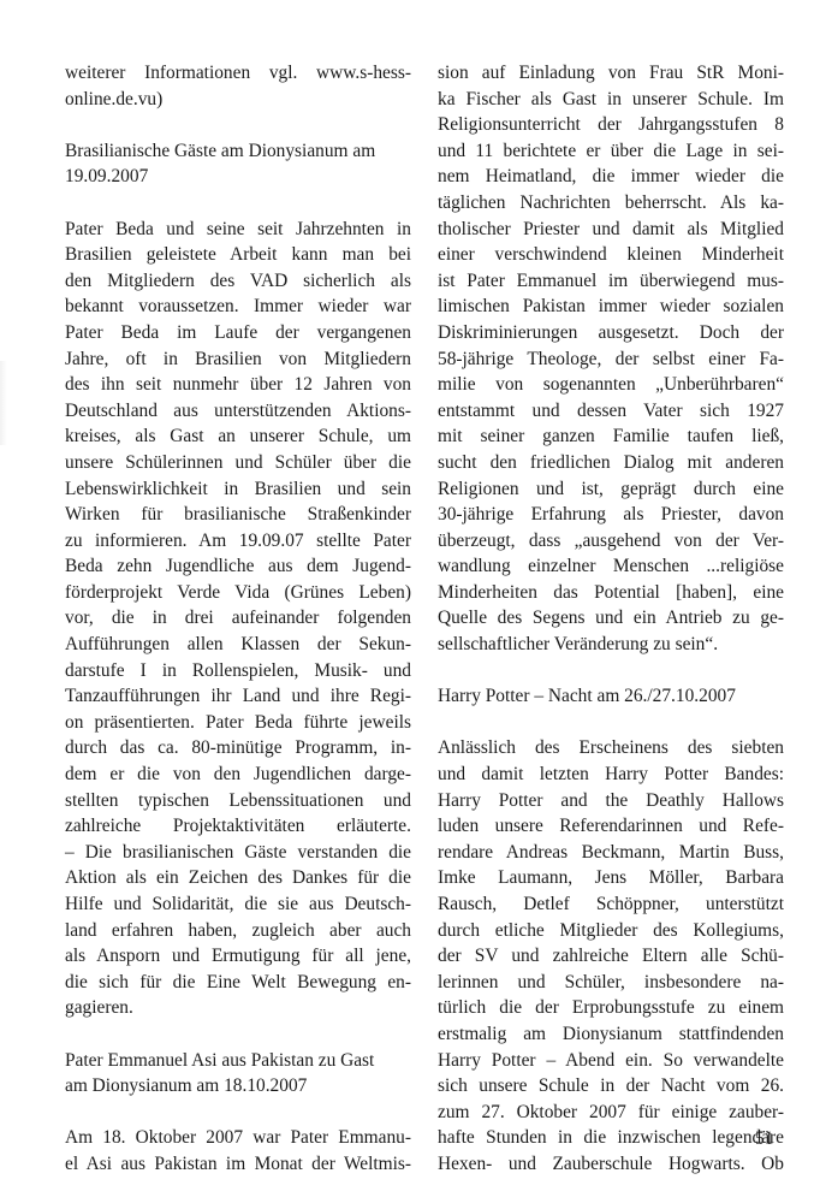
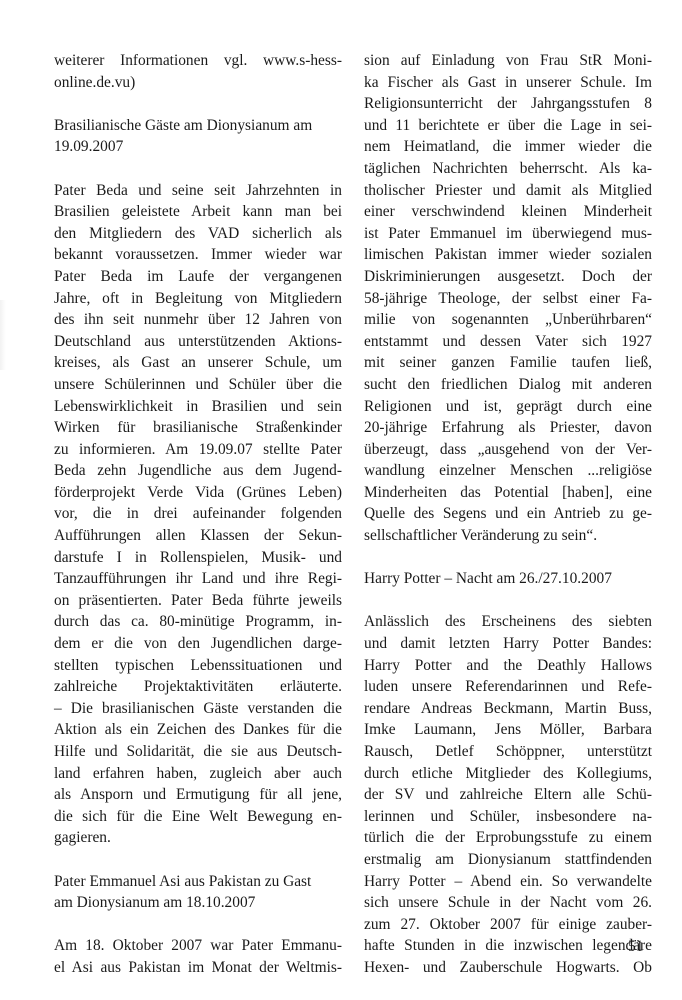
  weiterer Informationen vgl. www.s-hess-
  online.de.vu)
  Brasilianische Gäste am Dionysianum am
  19.09.2007
  Pater Beda und seine seit Jahrzehnten in
  Brasilien geleistete Arbeit kann man bei
  den Mitgliedern des VAD sicherlich als
  bekannt voraussetzen. Immer wieder war
  Pater Beda im Laufe der vergangenen
- Jahre, oft in Brasilien von Mitgliedern
+ Jahre, oft in Begleitung von Mitgliedern
  des ihn seit nunmehr über 12 Jahren von
  Deutschland aus unterstützenden Aktions-
  kreises, als Gast an unserer Schule, um
  unsere Schülerinnen und Schüler über die
  Lebenswirklichkeit in Brasilien und sein
  Wirken für brasilianische Straßenkinder
  zu informieren. Am 19.09.07 stellte Pater
  Beda zehn Jugendliche aus dem Jugend-
  förderprojekt Verde Vida (Grünes Leben)
  vor, die in drei aufeinander folgenden
  Aufführungen allen Klassen der Sekun-
  darstufe I in Rollenspielen, Musik- und
  Tanzaufführungen ihr Land und ihre Regi-
  on präsentierten. Pater Beda führte jeweils
  durch das ca. 80-minütige Programm, in-
  dem er die von den Jugendlichen darge-
  stellten typischen Lebenssituationen und
  zahlreiche Projektaktivitäten erläuterte.
  – Die brasilianischen Gäste verstanden die
  Aktion als ein Zeichen des Dankes für die
  Hilfe und Solidarität, die sie aus Deutsch-
  land erfahren haben, zugleich aber auch
  als Ansporn und Ermutigung für all jene,
  die sich für die Eine Welt Bewegung en-
  gagieren.
  Pater Emmanuel Asi aus Pakistan zu Gast
  am Dionysianum am 18.10.2007
  Am 18. Oktober 2007 war Pater Emmanu-
  el Asi aus Pakistan im Monat der Weltmis-
  sion auf Einladung von Frau StR Moni-
  ka Fischer als Gast in unserer Schule. Im
  Religionsunterricht der Jahrgangsstufen 8
  und 11 berichtete er über die Lage in sei-
  nem Heimatland, die immer wieder die
  täglichen Nachrichten beherrscht. Als ka-
  tholischer Priester und damit als Mitglied
  einer verschwindend kleinen Minderheit
  ist Pater Emmanuel im überwiegend mus-
  limischen Pakistan immer wieder sozialen
  Diskriminierungen ausgesetzt. Doch der
  58-jährige Theologe, der selbst einer Fa-
  milie von sogenannten „Unberührbaren“
  entstammt und dessen Vater sich 1927
  mit seiner ganzen Familie taufen ließ,
  sucht den friedlichen Dialog mit anderen
  Religionen und ist, geprägt durch eine
- 30-jährige Erfahrung als Priester, davon
+ 20-jährige Erfahrung als Priester, davon
  überzeugt, dass „ausgehend von der Ver-
  wandlung einzelner Menschen ...religiöse
  Minderheiten das Potential [haben], eine
  Quelle des Segens und ein Antrieb zu ge-
  sellschaftlicher Veränderung zu sein“.
  Harry Potter – Nacht am 26./27.10.2007
  Anlässlich des Erscheinens des siebten
  und damit letzten Harry Potter Bandes:
  Harry Potter and the Deathly Hallows
  luden unsere Referendarinnen und Refe-
  rendare Andreas Beckmann, Martin Buss,
  Imke Laumann, Jens Möller, Barbara
  Rausch, Detlef Schöppner, unterstützt
  durch etliche Mitglieder des Kollegiums,
  der SV und zahlreiche Eltern alle Schü-
  lerinnen und Schüler, insbesondere na-
  türlich die der Erprobungsstufe zu einem
  erstmalig am Dionysianum stattfindenden
  Harry Potter – Abend ein. So verwandelte
  sich unsere Schule in der Nacht vom 26.
  zum 27. Oktober 2007 für einige zauber-
  hafte Stunden in die inzwischen legendäre
  Hexen- und Zauberschule Hogwarts. Ob
  51
